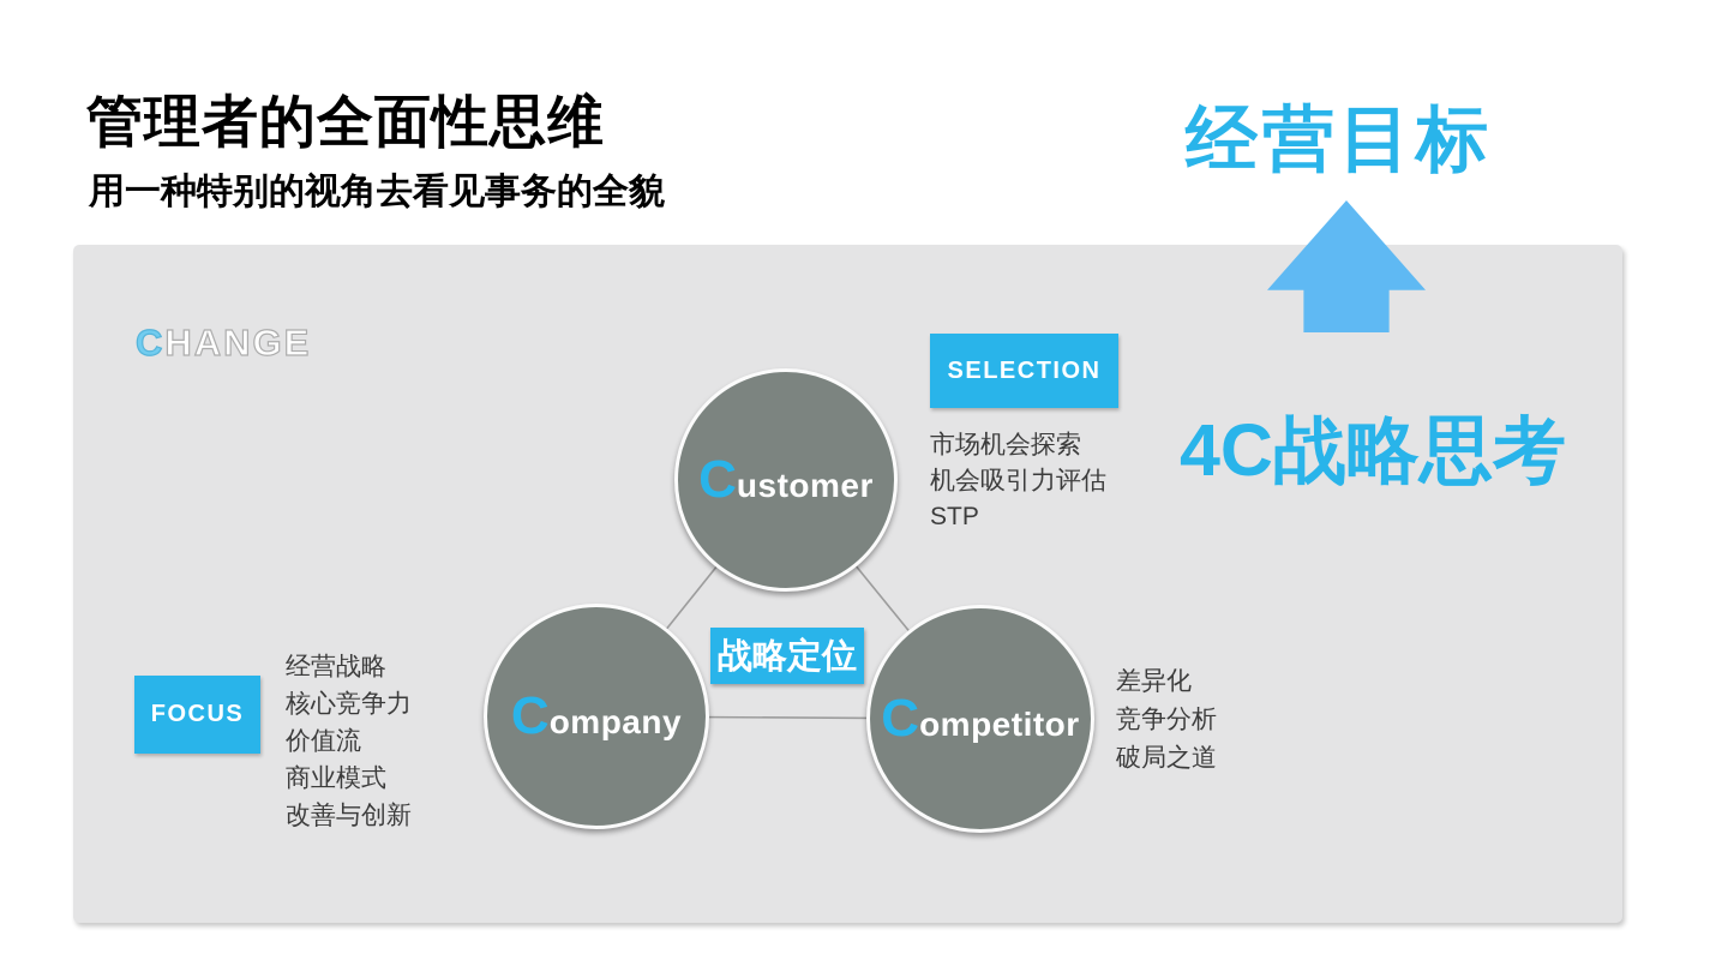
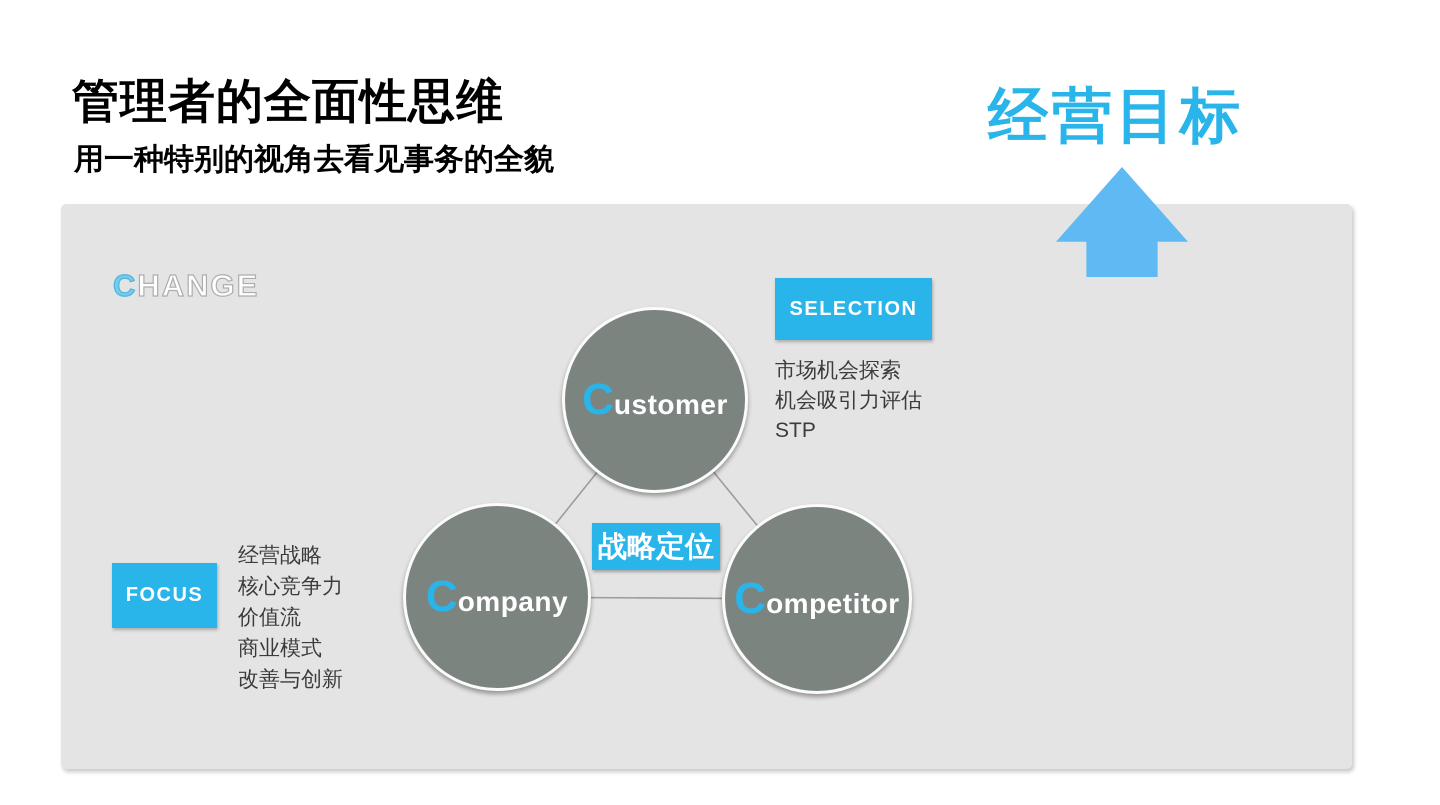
  管理者的全面性思维
  用一种特别的视角去看见事务的全貌
  经营目标
  CHANGE
  C
  ustomer
  C
  ompany
  C
  ompetitor
  战略定位
  SELECTION
  FOCUS
  市场机会探索
  机会吸引力评估
  STP
  经营战略
  核心竞争力
  价值流
  商业模式
  改善与创新
- 差异化
- 竞争分析
- 破局之道
- 4C战略思考
